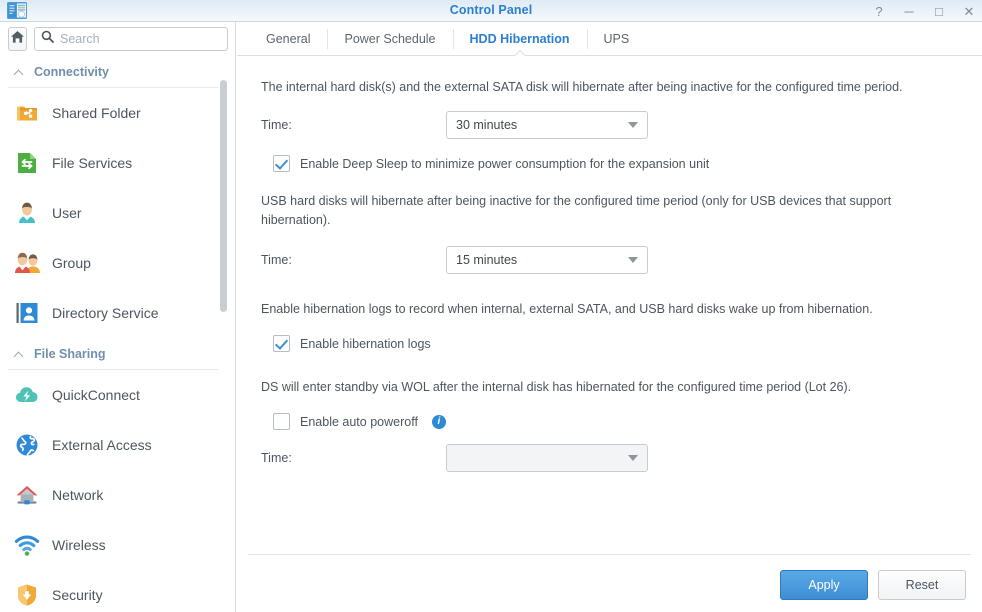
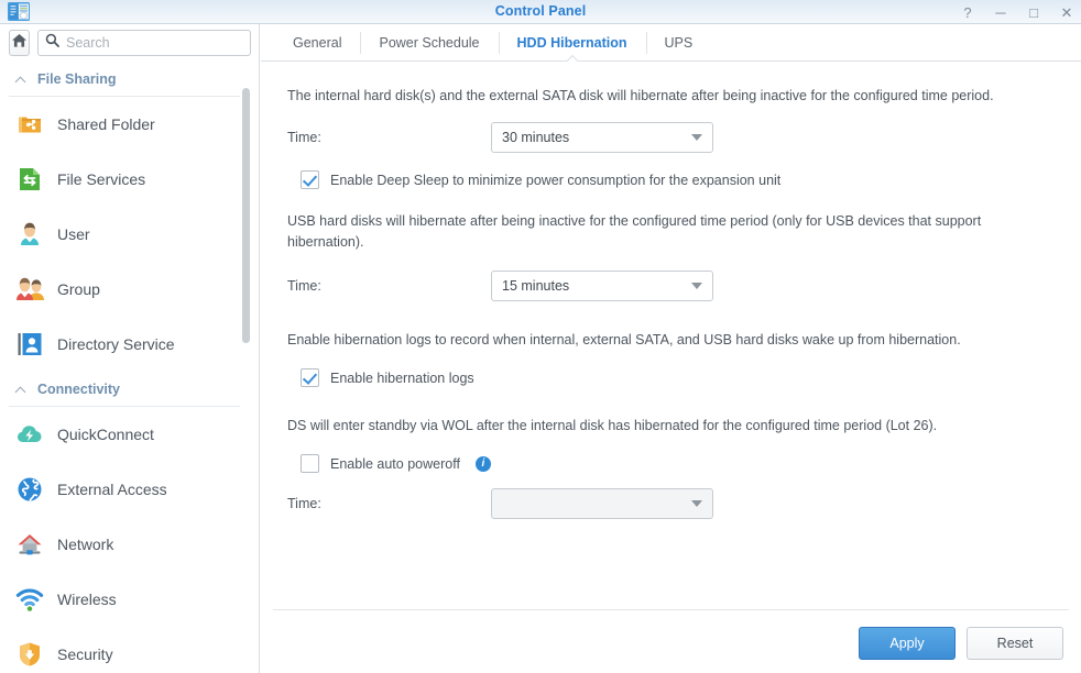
  Control Panel
  ?
  ─
  □
  ✕
  Search
- Connectivity
+ File Sharing
  Shared Folder
  File Services
  User
  Group
  Directory Service
- File Sharing
+ Connectivity
  QuickConnect
  External Access
  Network
  Wireless
  Security
  General
  Power Schedule
  HDD Hibernation
  UPS
  The internal hard disk(s) and the external SATA disk will hibernate after being inactive for the configured time period.
  Time:
  30 minutes
  Enable Deep Sleep to minimize power consumption for the expansion unit
  USB hard disks will hibernate after being inactive for the configured time period (only for USB devices that support hibernation).
  Time:
  15 minutes
  Enable hibernation logs to record when internal, external SATA, and USB hard disks wake up from hibernation.
  Enable hibernation logs
  DS will enter standby via WOL after the internal disk has hibernated for the configured time period (Lot 26).
  Enable auto poweroff
  i
  Time:
  Apply
  Reset
